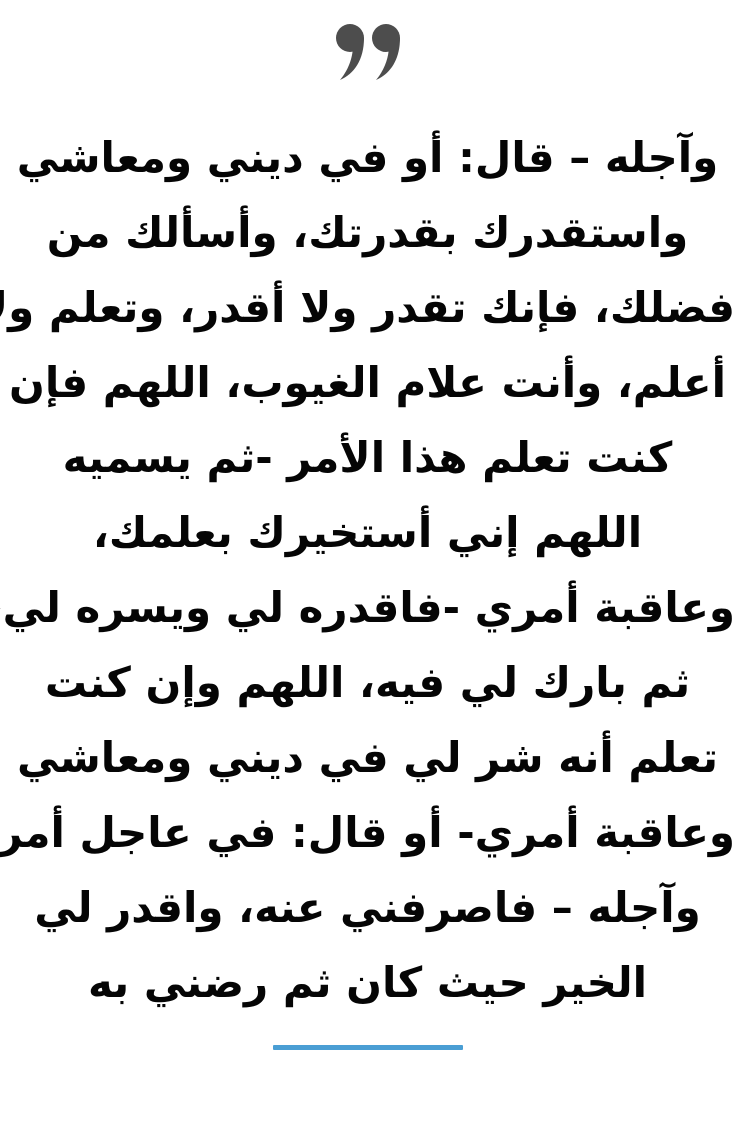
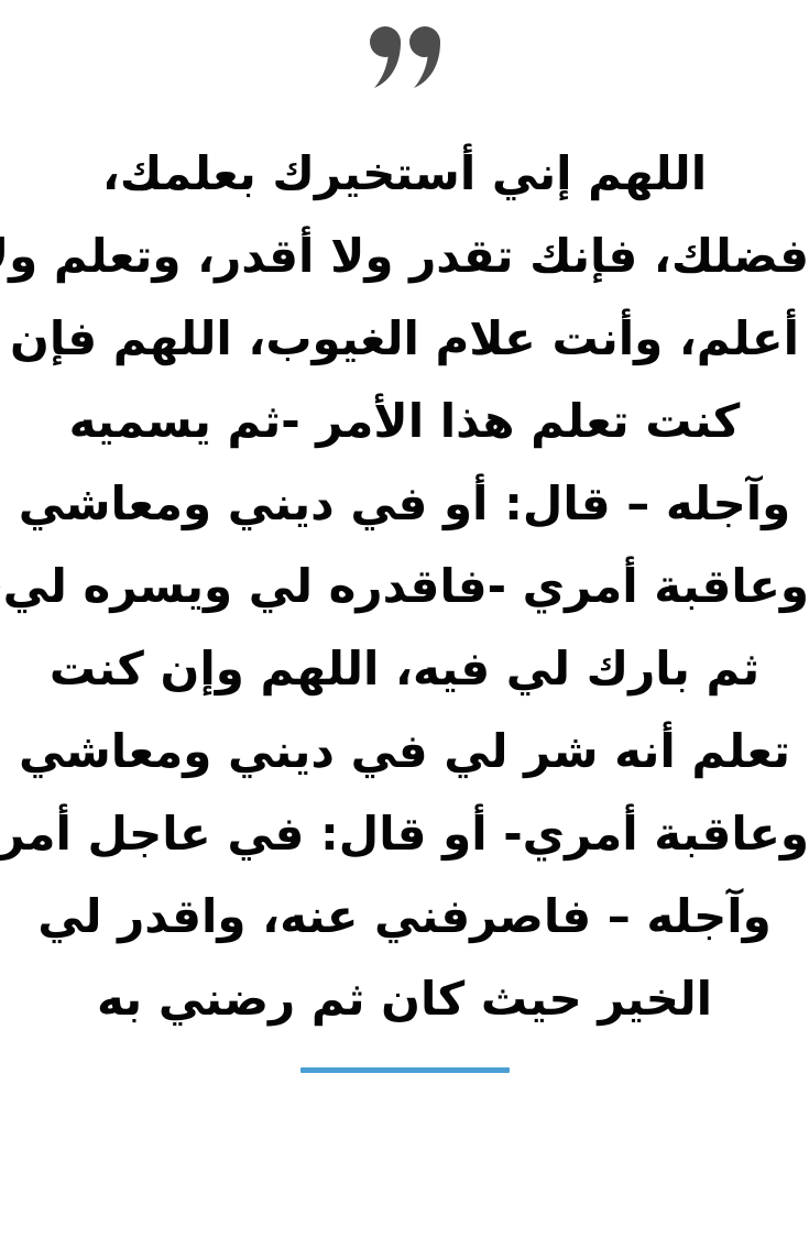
- وآجله – قال: أو في ديني ومعاشي
+ اللهم إني أستخيرك بعلمك،
- واستقدرك بقدرتك، وأسألك من
  فضلك، فإنك تقدر ولا أقدر، وتعلم ول
  أعلم، وأنت علام الغيوب، اللهم فإن
  كنت تعلم هذا الأمر -ثم يسميه
- اللهم إني أستخيرك بعلمك،
+ وآجله – قال: أو في ديني ومعاشي
  وعاقبة أمري -فاقدره لي ويسره لي
  ثم بارك لي فيه، اللهم وإن كنت
  تعلم أنه شر لي في ديني ومعاشي
  وعاقبة أمري- أو قال: في عاجل أمر
  وآجله – فاصرفني عنه، واقدر لي
  الخير حيث كان ثم رضني به
